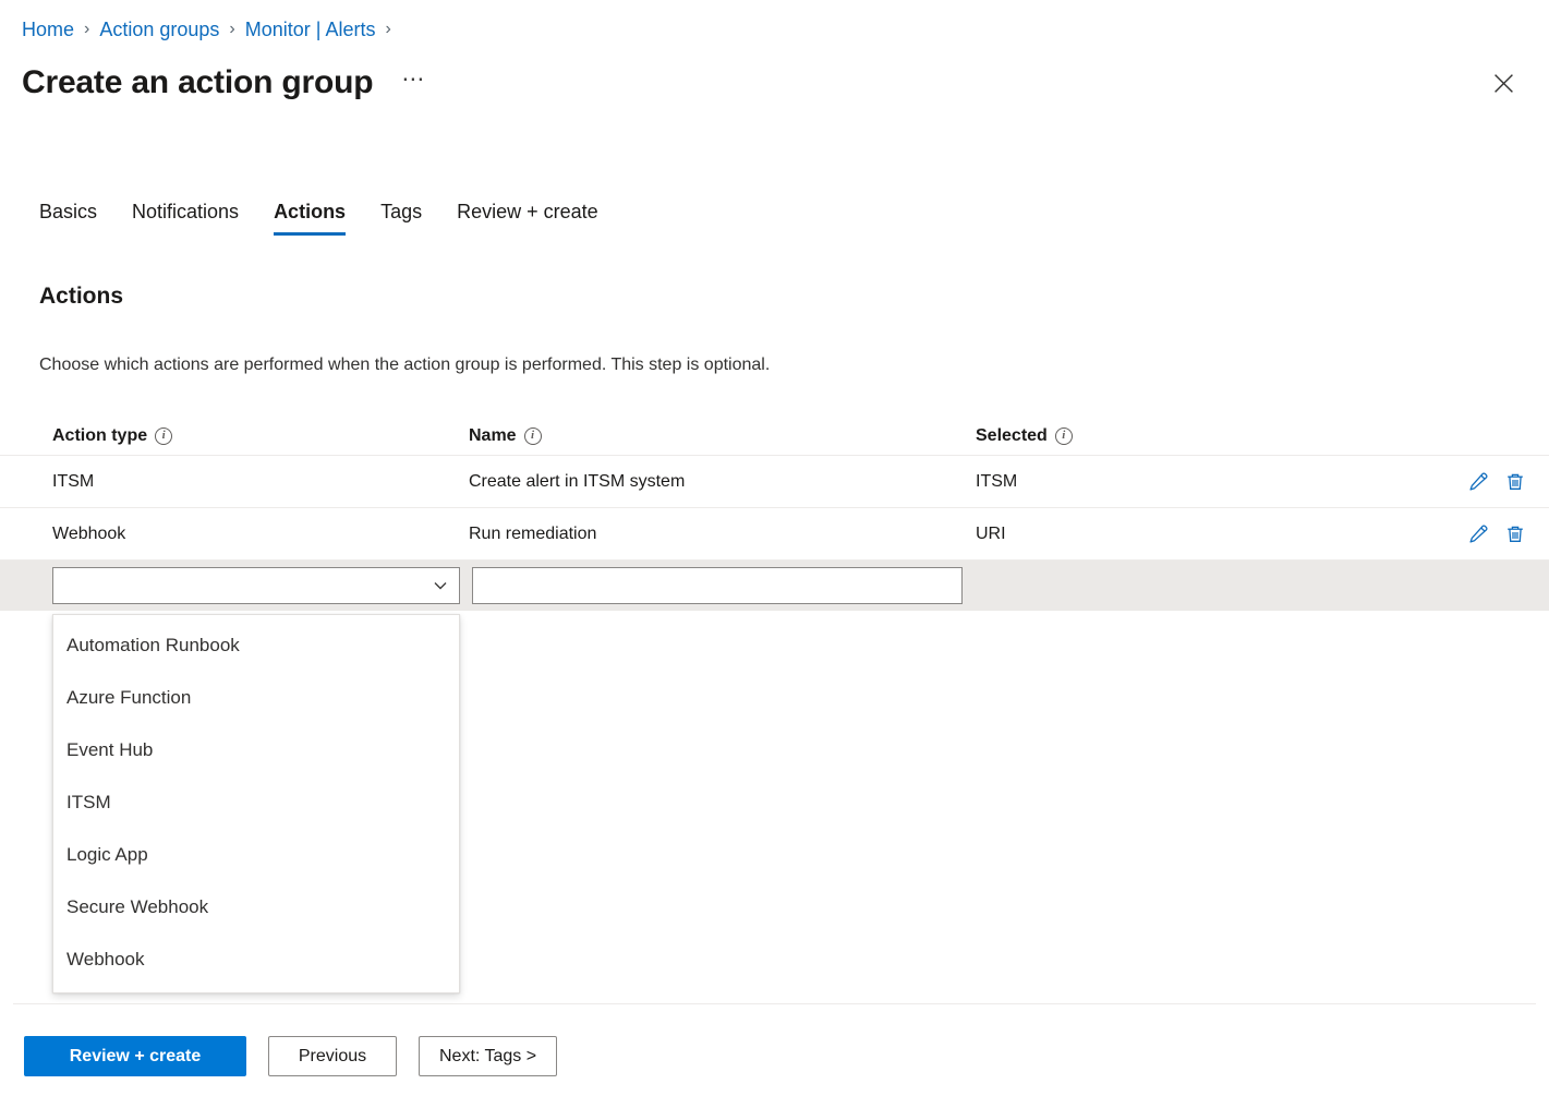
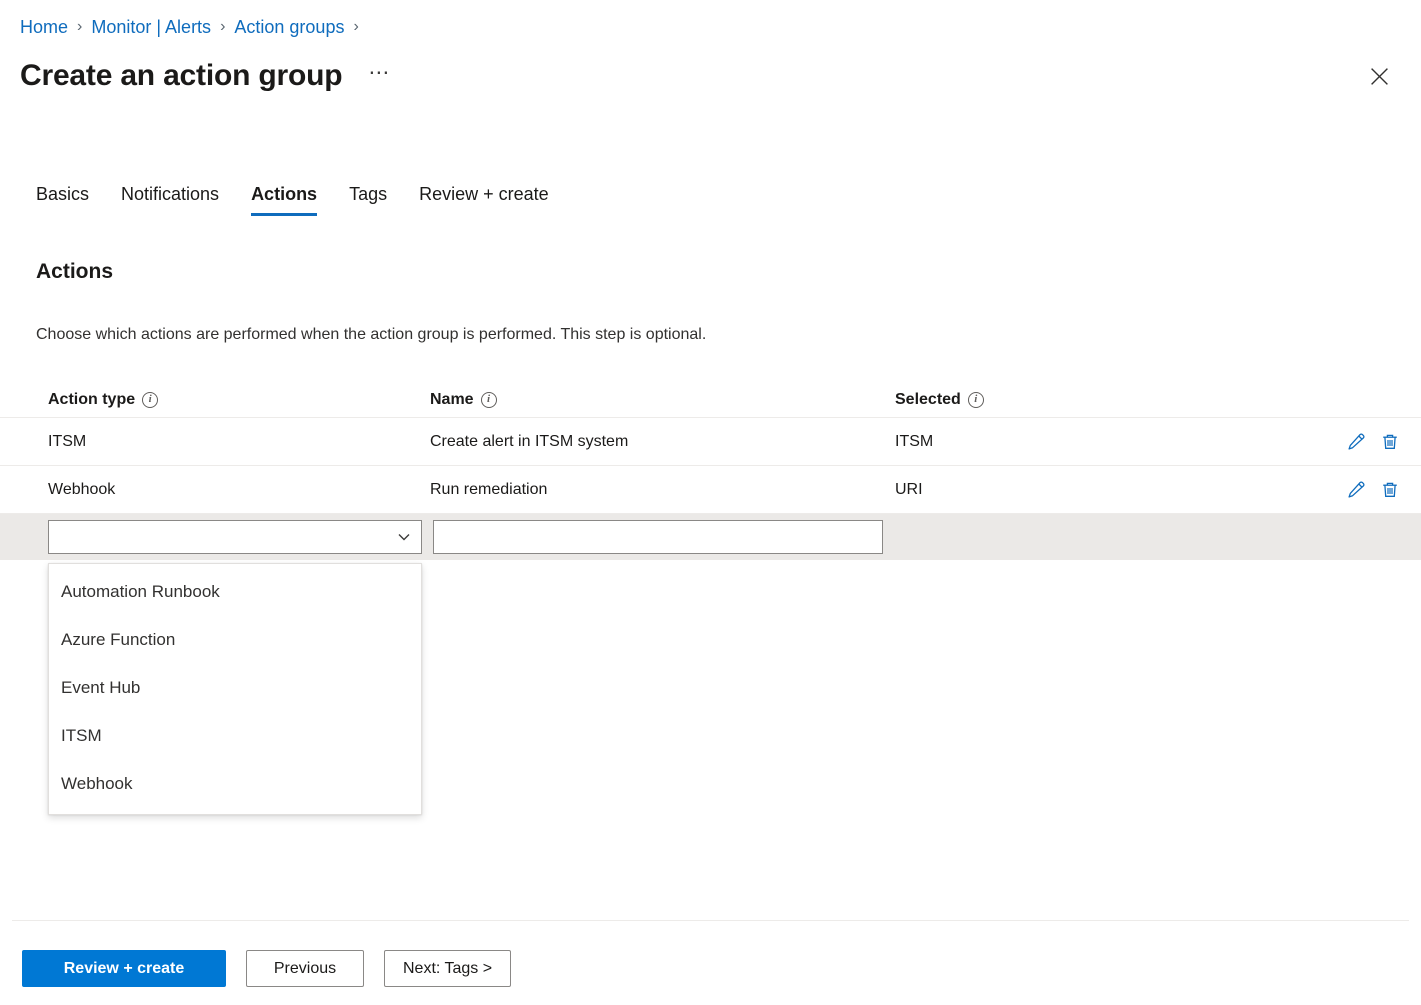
  Home
  ›
- Action groups
+ Monitor | Alerts
  ›
- Monitor | Alerts
+ Action groups
  ›
  Create an action group
  ⋯
  Basics
  Notifications
  Actions
  Tags
  Review + create
  Actions
  Choose which actions are performed when the action group is performed. This step is optional.
  Action type
  i
  Name
  i
  Selected
  i
  ITSM
  Create alert in ITSM system
  ITSM
  Webhook
  Run remediation
  URI
  Automation Runbook
  Azure Function
  Event Hub
  ITSM
- Logic App
- Secure Webhook
  Webhook
  Review + create
  Previous
  Next: Tags >
